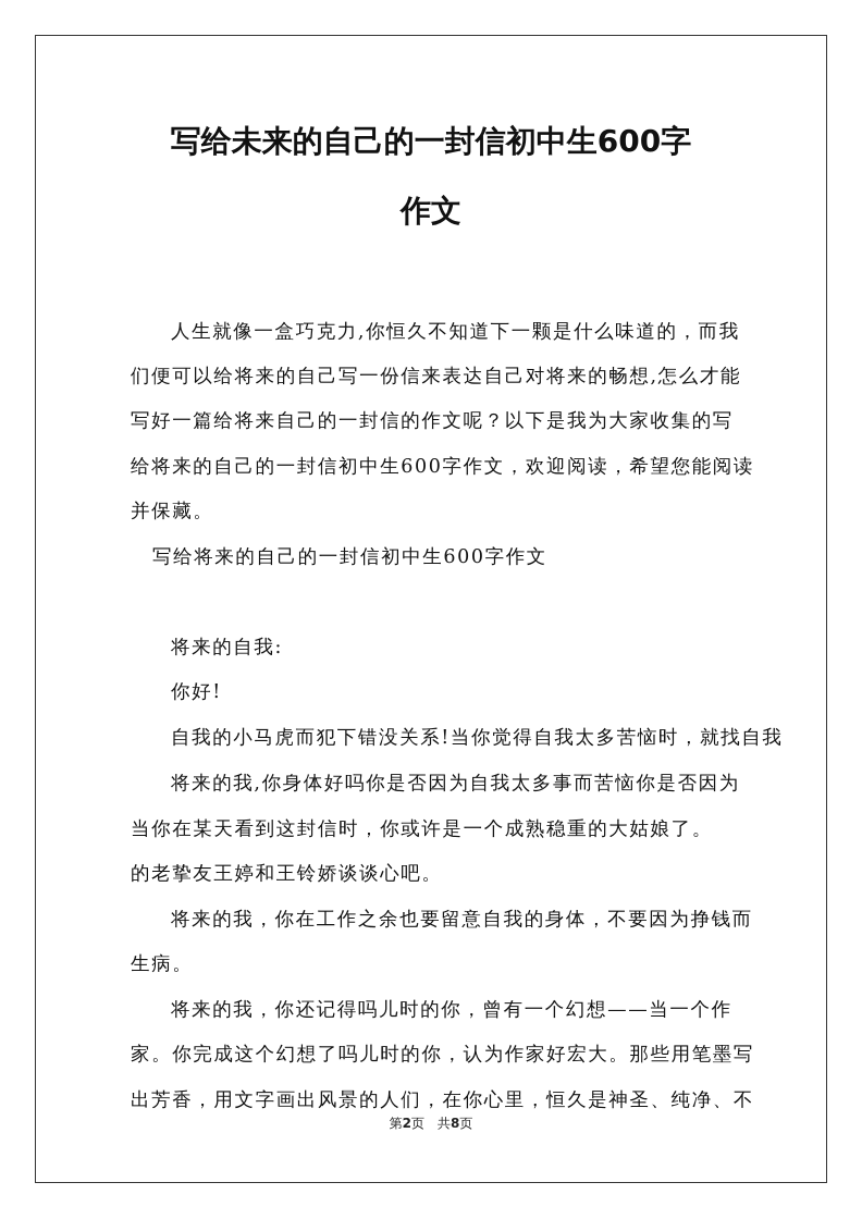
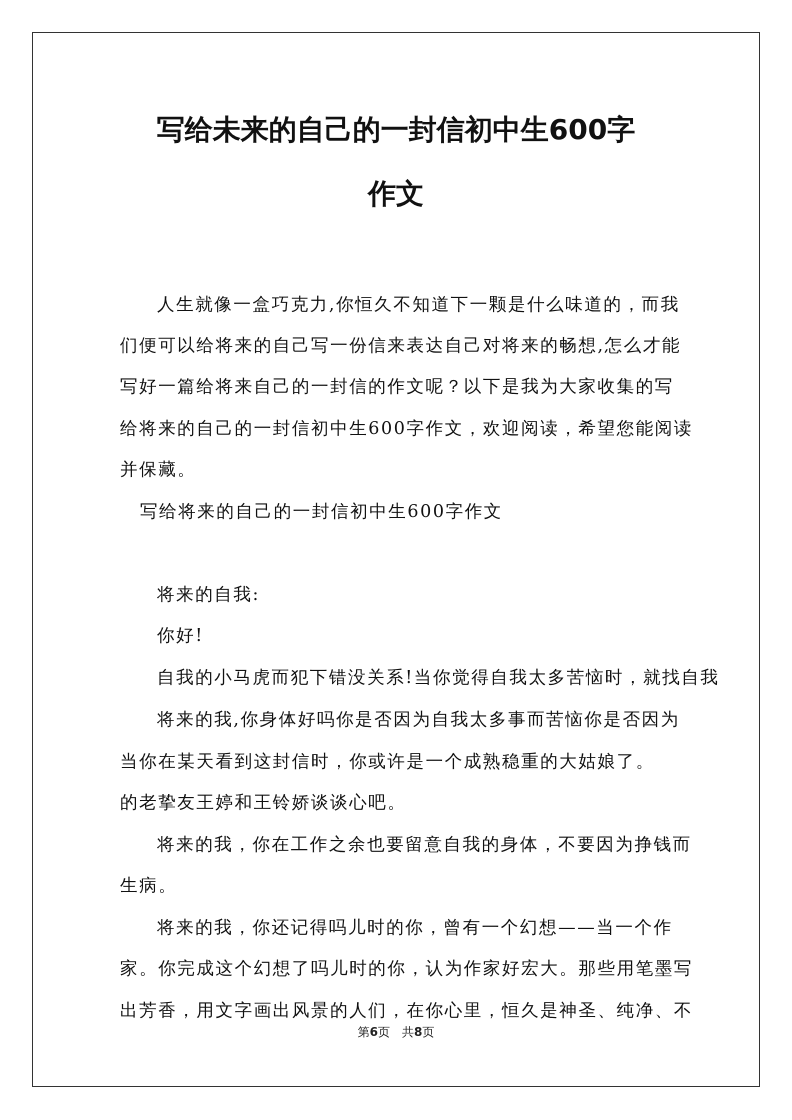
  写给未来的自己的一封信初中生600字
  作文
  人生就像一盒巧克力,你恒久不知道下一颗是什么味道的，而我
  们便可以给将来的自己写一份信来表达自己对将来的畅想,怎么才能
  写好一篇给将来自己的一封信的作文呢？以下是我为大家收集的写
  给将来的自己的一封信初中生600字作文，欢迎阅读，希望您能阅读
  并保藏。
  写给将来的自己的一封信初中生600字作文
  将来的自我:
  你好!
  自我的小马虎而犯下错没关系!当你觉得自我太多苦恼时，就找自我
  将来的我,你身体好吗你是否因为自我太多事而苦恼你是否因为
  当你在某天看到这封信时，你或许是一个成熟稳重的大姑娘了。
  的老挚友王婷和王铃娇谈谈心吧。
  将来的我，你在工作之余也要留意自我的身体，不要因为挣钱而
  生病。
  将来的我，你还记得吗儿时的你，曾有一个幻想——当一个作
  家。你完成这个幻想了吗儿时的你，认为作家好宏大。那些用笔墨写
  出芳香，用文字画出风景的人们，在你心里，恒久是神圣、纯净、不
- 第2页 共8页
+ 第6页 共8页
